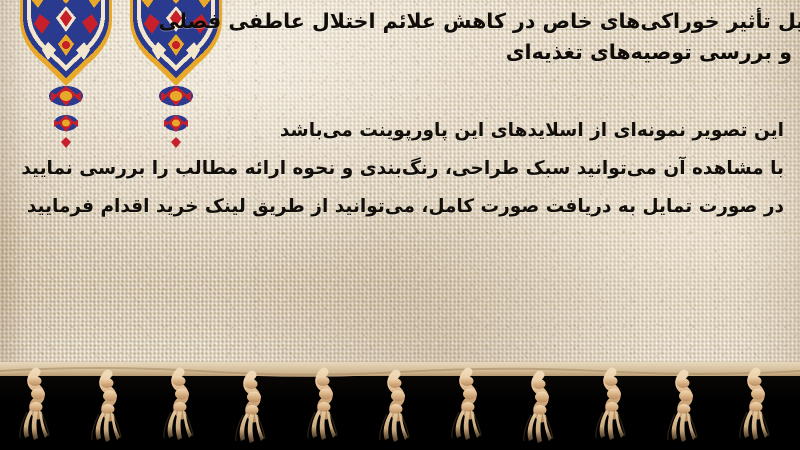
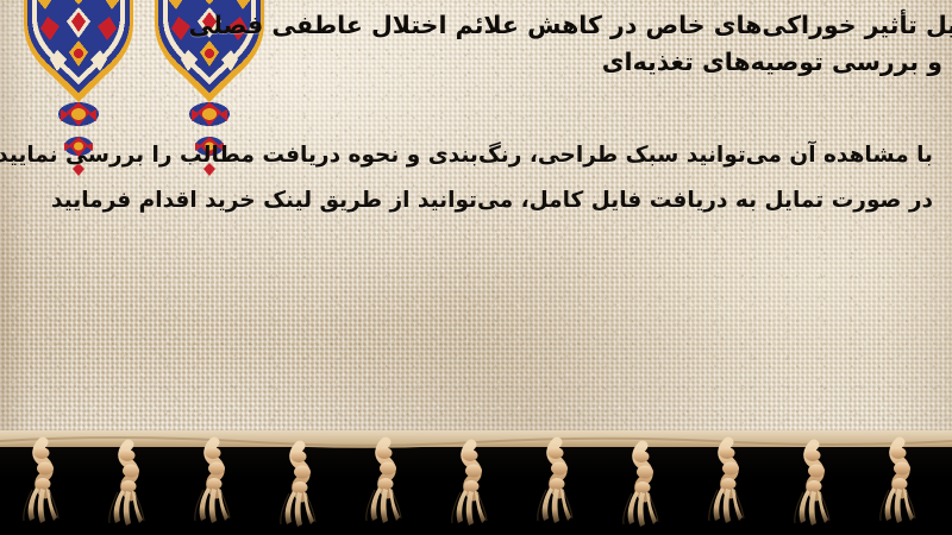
  ل تأثیر خوراکی‌های خاص در کاهش علائم اختلال عاطفی فصلی
  و بررسی توصیه‌های تغذیه‌ای
- این تصویر نمونه‌ای از اسلایدهای این پاورپوینت می‌باشد
- با مشاهده آن می‌توانید سبک طراحی، رنگ‌بندی و نحوه ارائه مطالب را بررسی نمایید
+ با مشاهده آن می‌توانید سبک طراحی، رنگ‌بندی و نحوه دریافت مطالب را بررسی نمایید
- در صورت تمایل به دریافت صورت کامل، می‌توانید از طریق لینک خرید اقدام فرمایید
+ در صورت تمایل به دریافت فایل کامل، می‌توانید از طریق لینک خرید اقدام فرمایید
